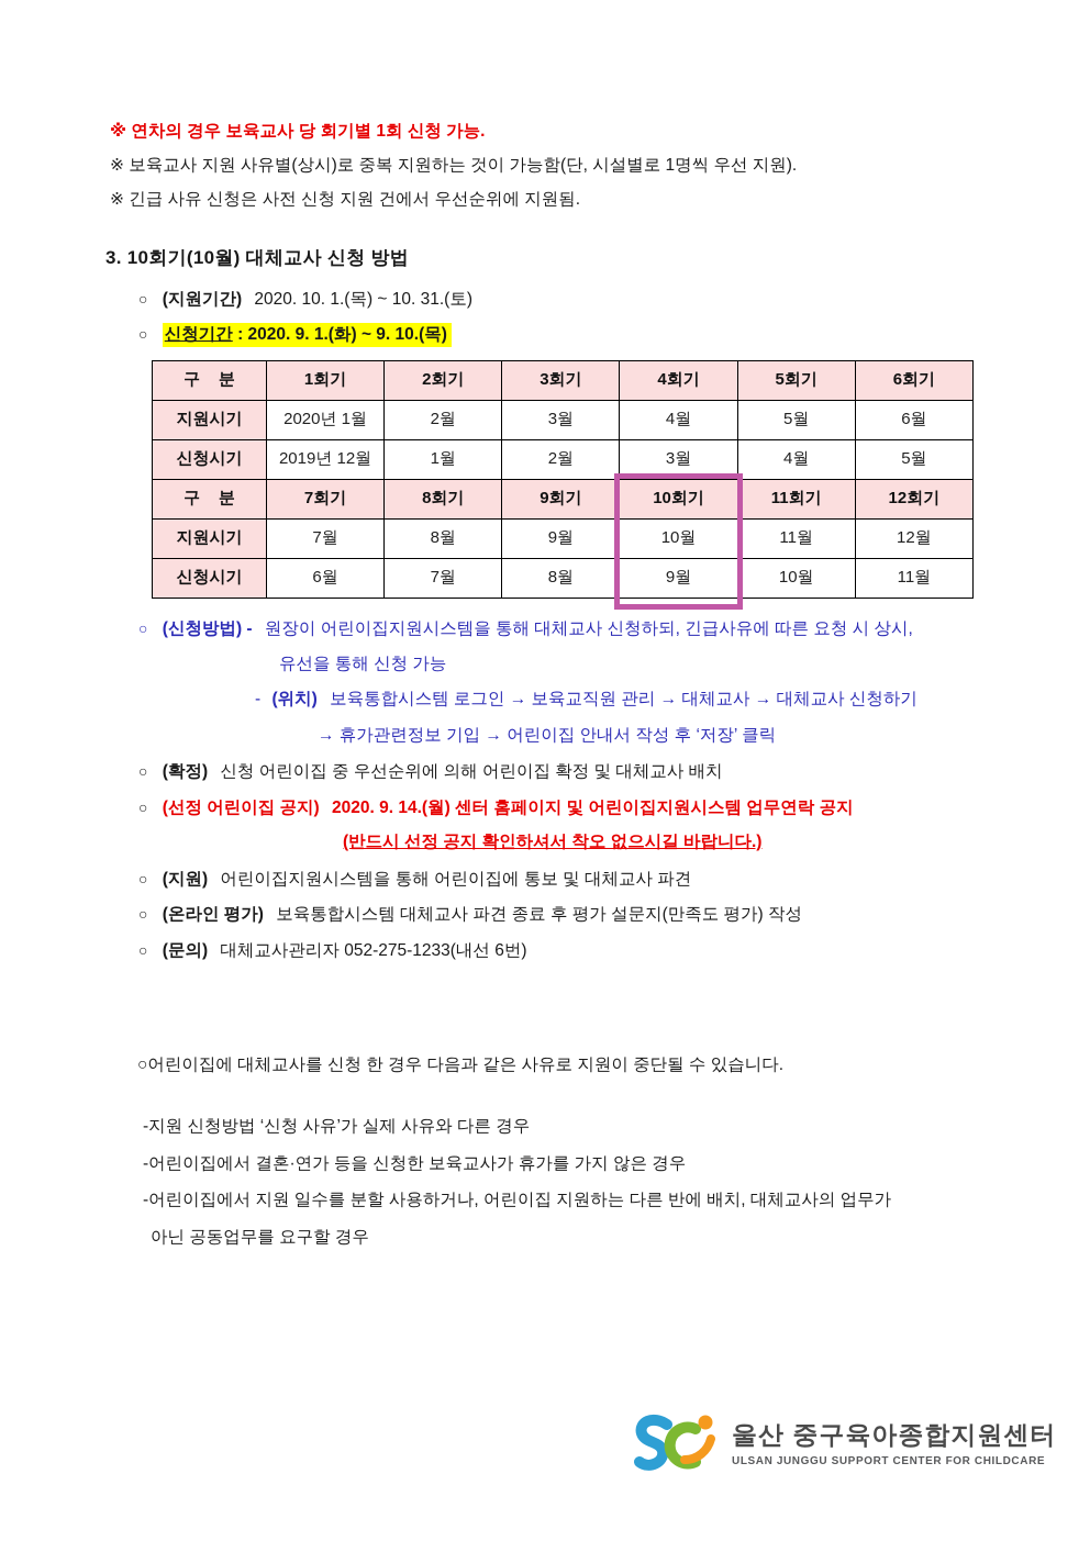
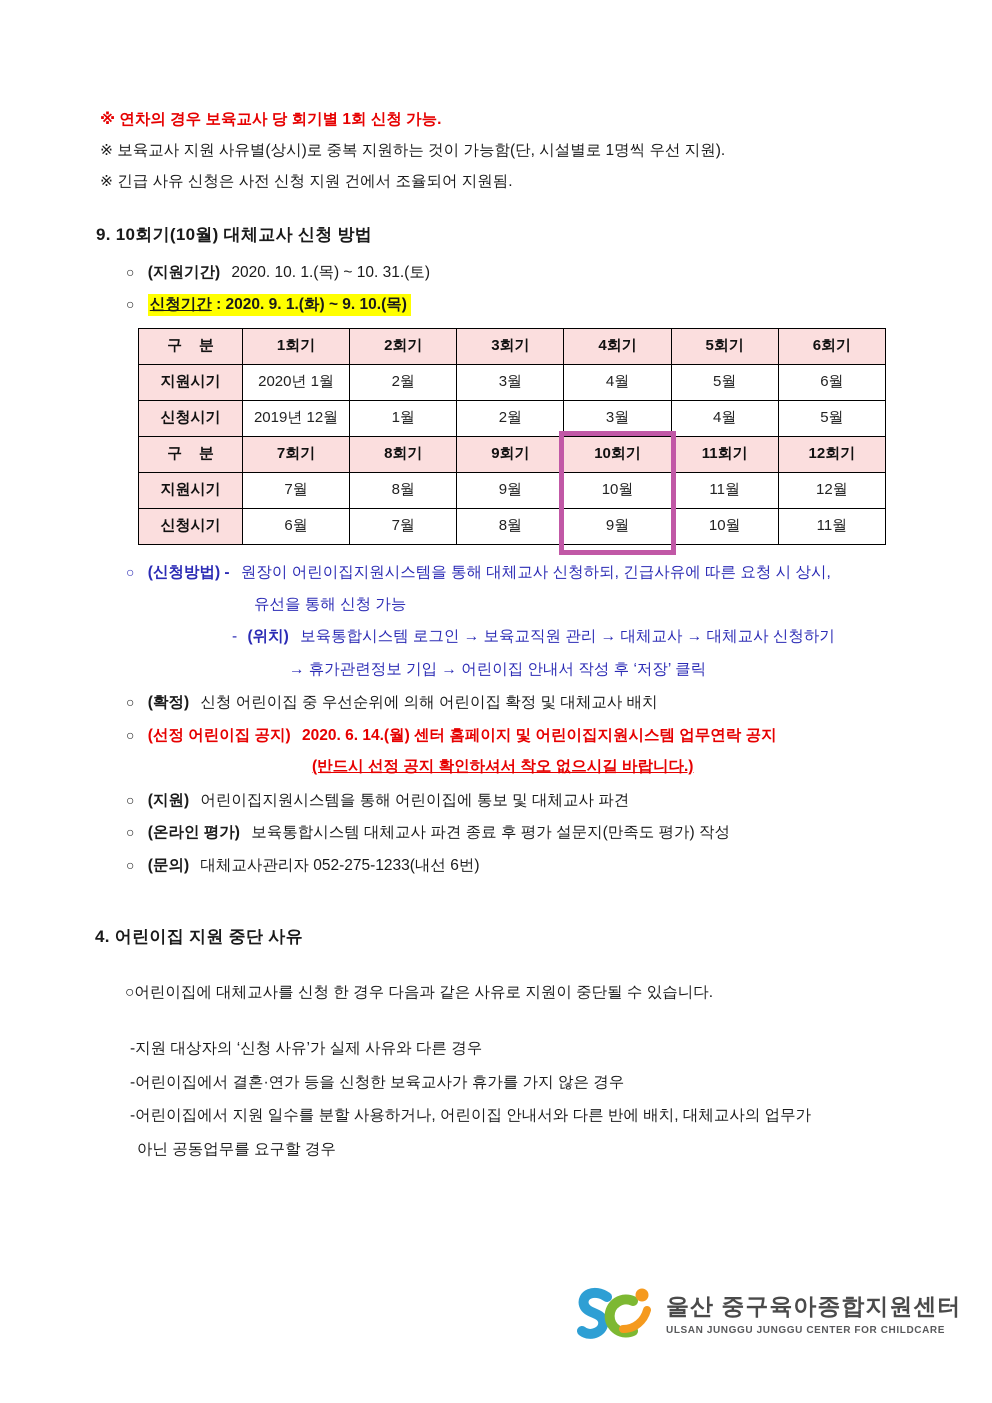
  ※ 연차의 경우 보육교사 당 회기별 1회 신청 가능.
  ※ 보육교사 지원 사유별(상시)로 중복 지원하는 것이 가능함(단, 시설별로 1명씩 우선 지원).
- ※ 긴급 사유 신청은 사전 신청 지원 건에서 우선순위에 지원됨.
+ ※ 긴급 사유 신청은 사전 신청 지원 건에서 조율되어 지원됨.
- 3. 10회기(10월) 대체교사 신청 방법
+ 9. 10회기(10월) 대체교사 신청 방법
  ○ (지원기간) 2020. 10. 1.(목) ~ 10. 31.(토)
  ○ 신청기간 : 2020. 9. 1.(화) ~ 9. 10.(목)
  구 분	1회기	2회기	3회기	4회기	5회기	6회기
  지원시기	2020년 1월	2월	3월	4월	5월	6월
  신청시기	2019년 12월	1월	2월	3월	4월	5월
  구 분	7회기	8회기	9회기	10회기	11회기	12회기
  지원시기	7월	8월	9월	10월	11월	12월
  신청시기	6월	7월	8월	9월	10월	11월
  ○ (신청방법) - 원장이 어린이집지원시스템을 통해 대체교사 신청하되, 긴급사유에 따른 요청 시 상시,
  유선을 통해 신청 가능
  - (위치) 보육통합시스템 로그인 → 보육교직원 관리 → 대체교사 → 대체교사 신청하기
  → 휴가관련정보 기입 → 어린이집 안내서 작성 후 ‘저장’ 클릭
  ○ (확정) 신청 어린이집 중 우선순위에 의해 어린이집 확정 및 대체교사 배치
- ○ (선정 어린이집 공지) 2020. 9. 14.(월) 센터 홈페이지 및 어린이집지원시스템 업무연락 공지
+ ○ (선정 어린이집 공지) 2020. 6. 14.(월) 센터 홈페이지 및 어린이집지원시스템 업무연락 공지
  (반드시 선정 공지 확인하셔서 착오 없으시길 바랍니다.)
  ○ (지원) 어린이집지원시스템을 통해 어린이집에 통보 및 대체교사 파견
  ○ (온라인 평가) 보육통합시스템 대체교사 파견 종료 후 평가 설문지(만족도 평가) 작성
  ○ (문의) 대체교사관리자 052-275-1233(내선 6번)
+ 4. 어린이집 지원 중단 사유
  ○어린이집에 대체교사를 신청 한 경우 다음과 같은 사유로 지원이 중단될 수 있습니다.
- -지원 신청방법 ‘신청 사유’가 실제 사유와 다른 경우
+ -지원 대상자의 ‘신청 사유’가 실제 사유와 다른 경우
  -어린이집에서 결혼·연가 등을 신청한 보육교사가 휴가를 가지 않은 경우
- -어린이집에서 지원 일수를 분할 사용하거나, 어린이집 지원하는 다른 반에 배치, 대체교사의 업무가
+ -어린이집에서 지원 일수를 분할 사용하거나, 어린이집 안내서와 다른 반에 배치, 대체교사의 업무가
  아닌 공동업무를 요구할 경우
  울산 중구육아종합지원센터
- ULSAN JUNGGU SUPPORT CENTER FOR CHILDCARE
+ ULSAN JUNGGU JUNGGU CENTER FOR CHILDCARE
